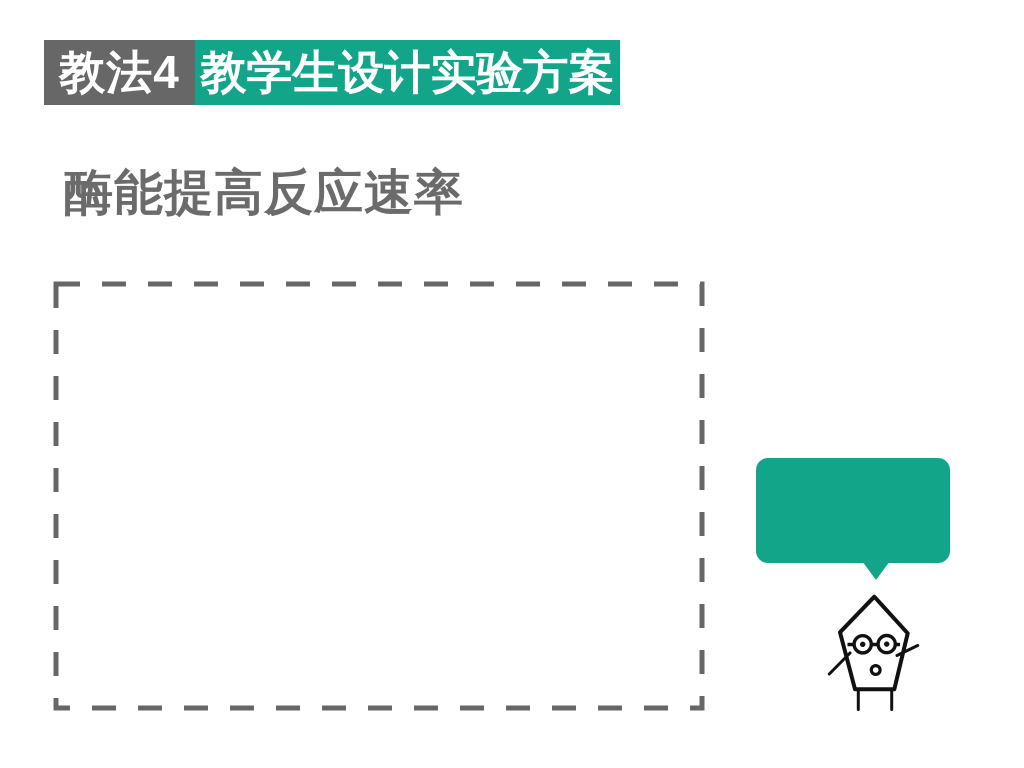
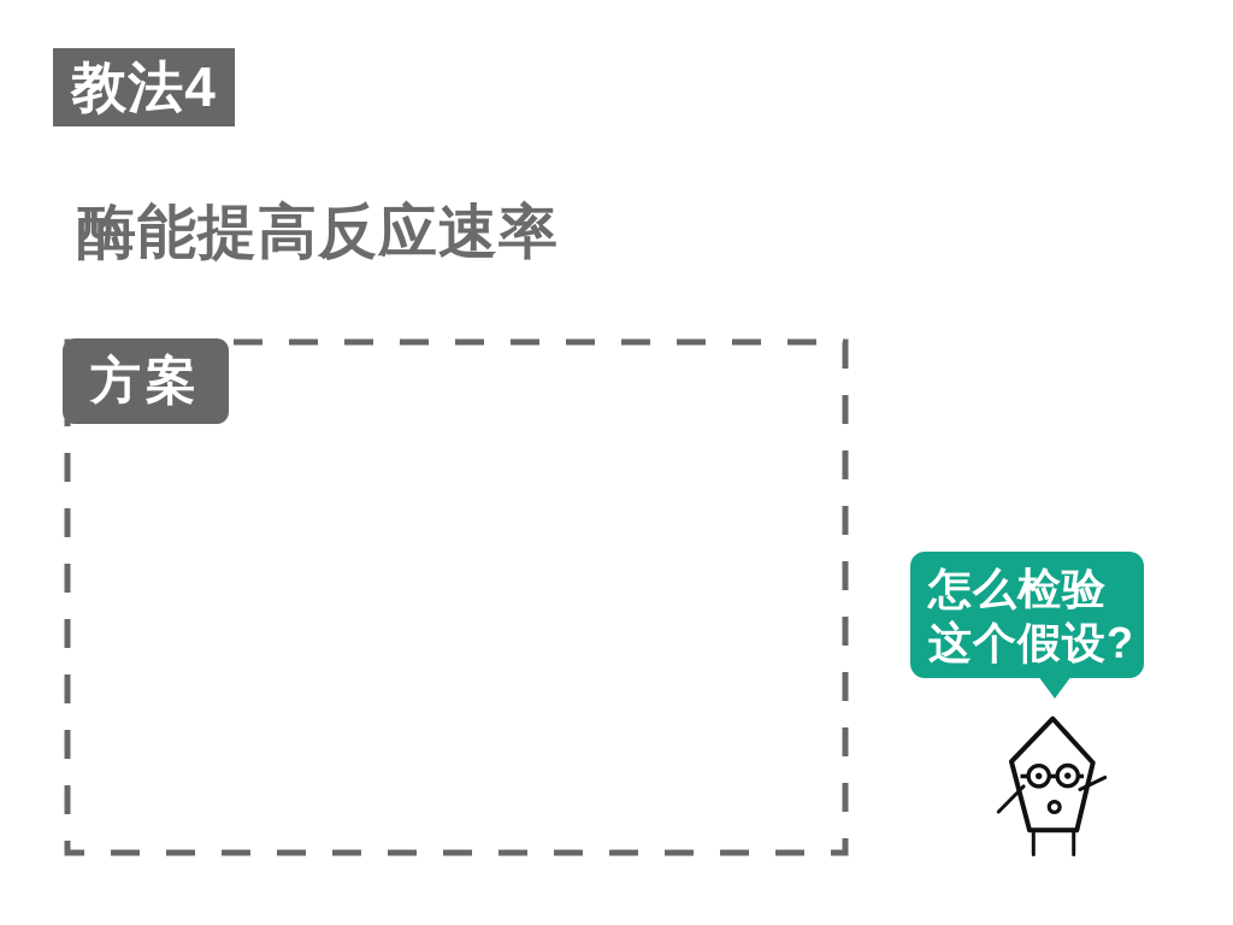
  教法4
- 教学生设计实验方案
  酶能提高反应速率
+ 方案
+ 怎么检验
+ 这个假设?
